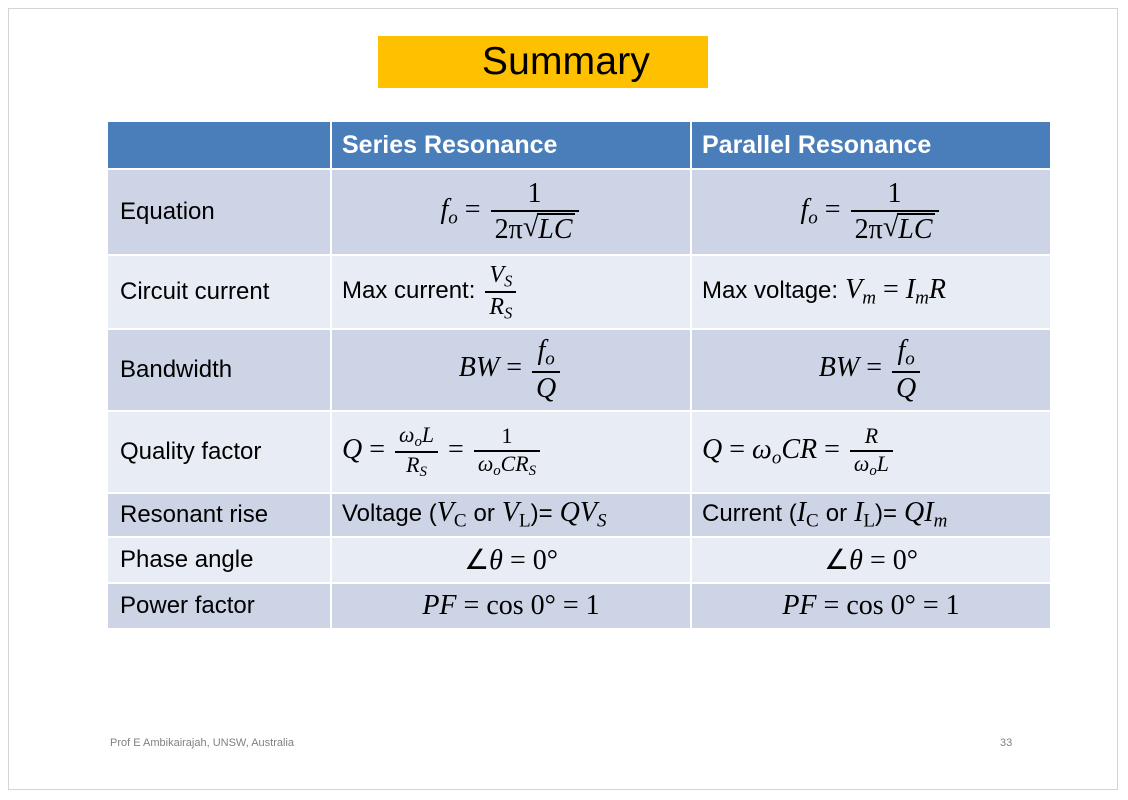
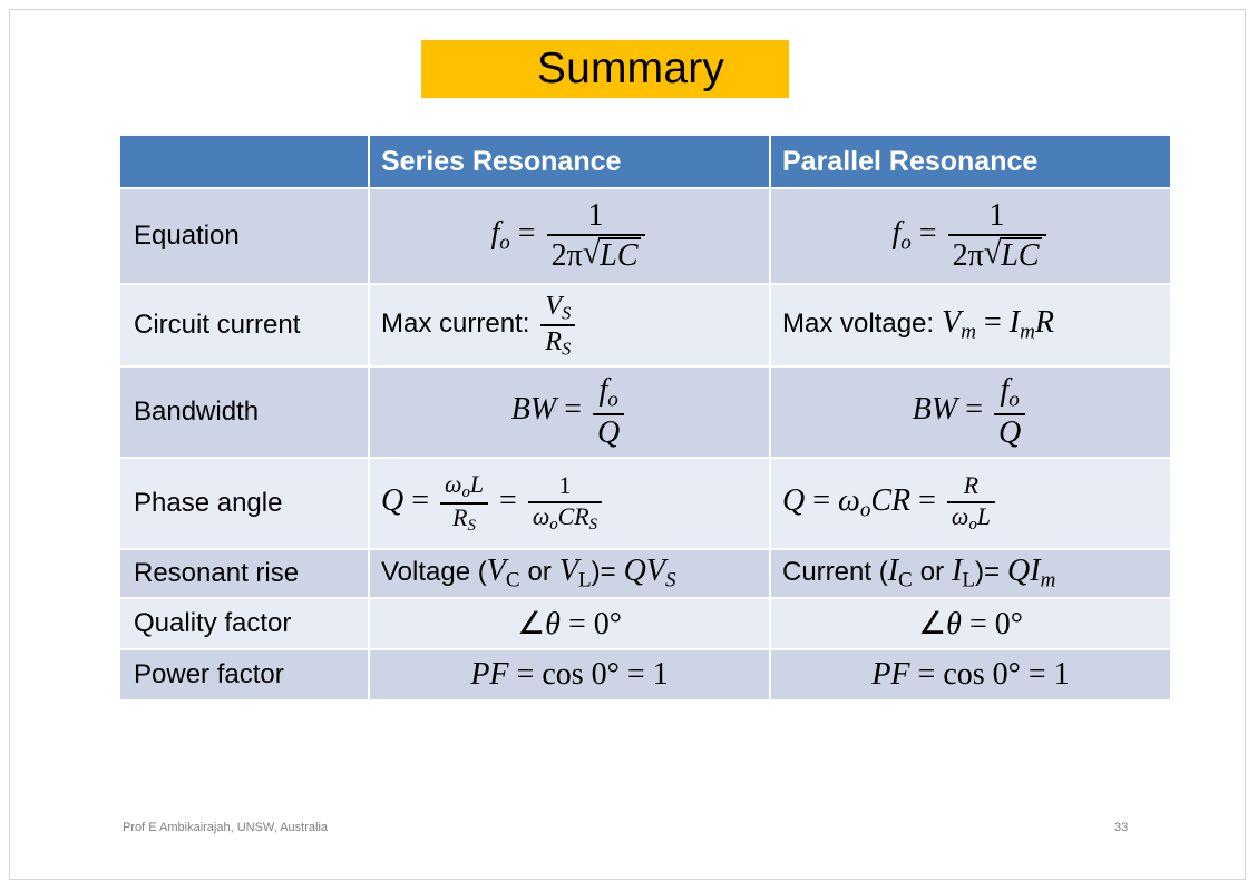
  Summary
  	Series Resonance	Parallel Resonance
  Equation	fo = 1 2π LC	fo = 1 2π LC
  Circuit current	Max current: VS RS	Max voltage: Vm = ImR
  Bandwidth	BW = fo Q	BW = fo Q
- Quality factor	Q = ωoL RS = 1 ωoCRS	Q = ωoCR = R ωoL
+ Phase angle	Q = ωoL RS = 1 ωoCRS	Q = ωoCR = R ωoL
  Resonant rise	Voltage (VC or VL)= QVS	Current (IC or IL)= QIm
- Phase angle	∠θ = 0°	∠θ = 0°
+ Quality factor	∠θ = 0°	∠θ = 0°
  Power factor	PF = cos 0° = 1	PF = cos 0° = 1
  Prof E Ambikairajah, UNSW, Australia
  33
